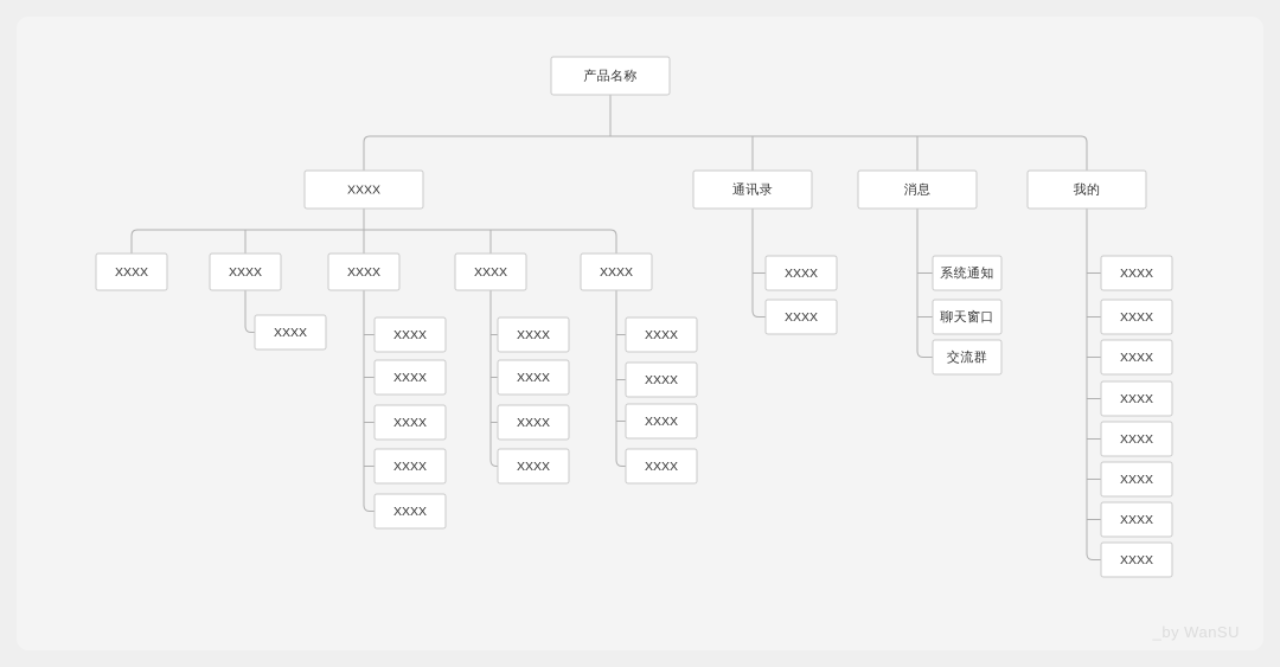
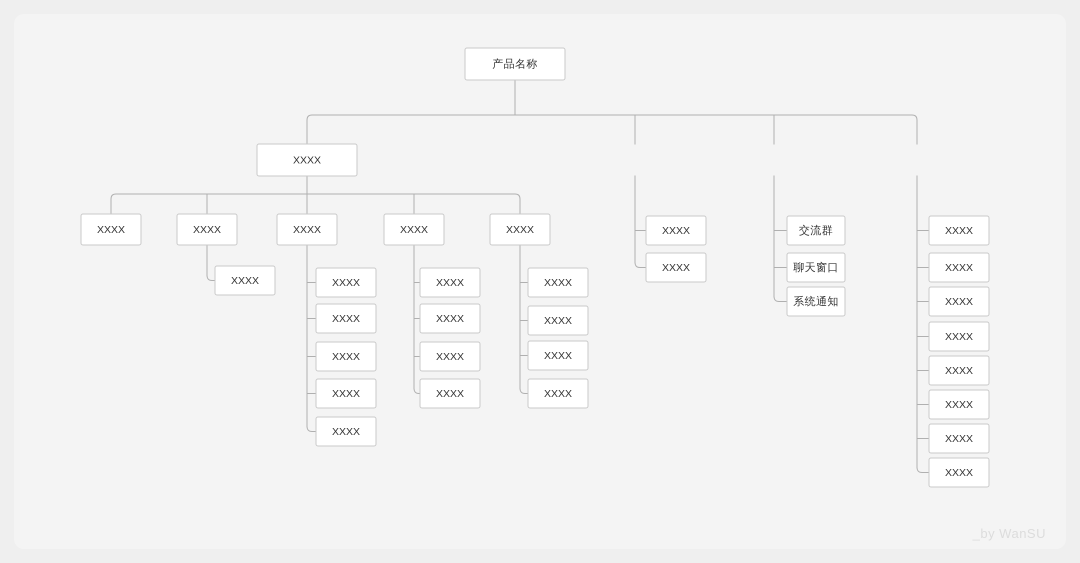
  XXXX
  XXXX
  XXXX
  XXXX
  XXXX
  XXXX
  XXXX
  XXXX
  XXXX
  XXXX
  XXXX
  XXXX
  XXXX
  XXXX
  XXXX
  XXXX
- 系统通知
+ 交流群
  聊天窗口
- 交流群
+ 系统通知
  XXXX
  XXXX
  XXXX
  XXXX
  XXXX
  XXXX
  XXXX
  XXXX
  产品名称
  XXXX
- 通讯录
- 消息
- 我的
  XXXX
  XXXX
  XXXX
  XXXX
  XXXX
  _by WanSU
